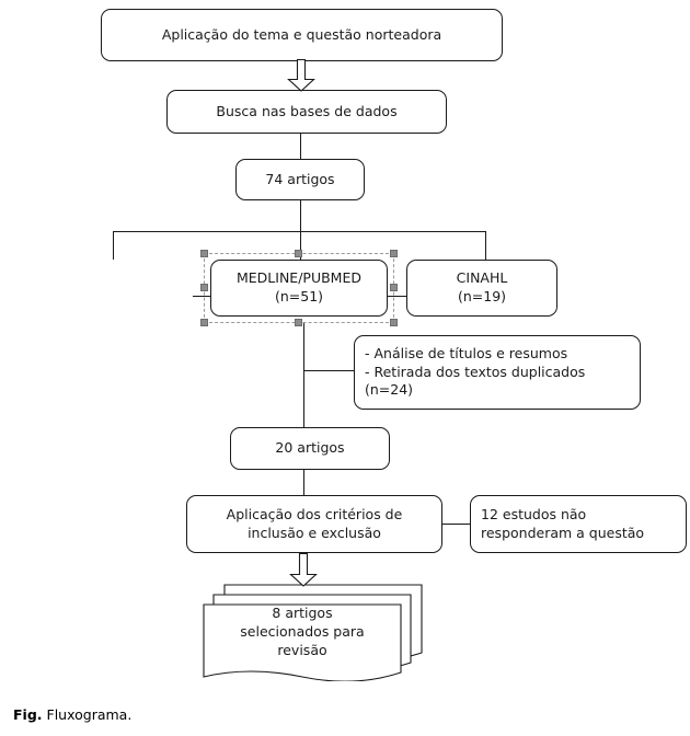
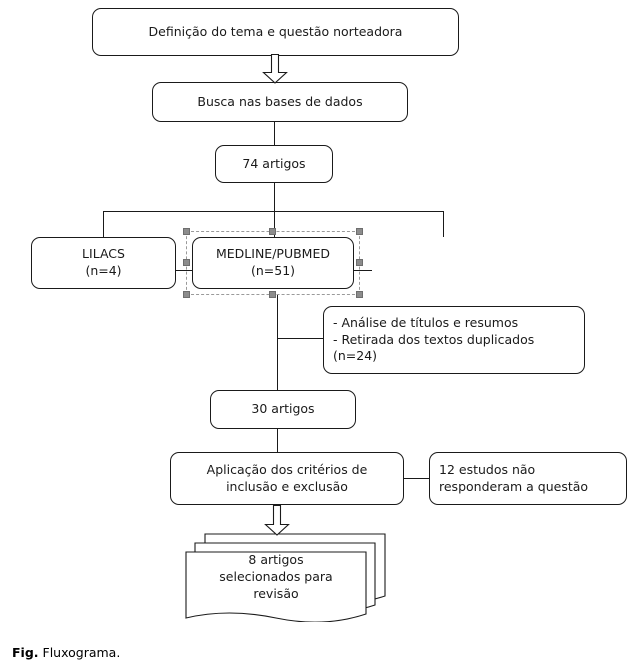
- Aplicação do tema e questão norteadora
+ Definição do tema e questão norteadora
  Busca nas bases de dados
  74 artigos
+ LILACS
+ (n=4)
  MEDLINE/PUBMED
  (n=51)
- CINAHL
- (n=19)
  - Análise de títulos e resumos
  - Retirada dos textos duplicados
  (n=24)
- 20 artigos
+ 30 artigos
  Aplicação dos critérios de
  inclusão e exclusão
  12 estudos não
  responderam a questão
  8 artigos
  selecionados para
  revisão
  Fig. Fluxograma.
